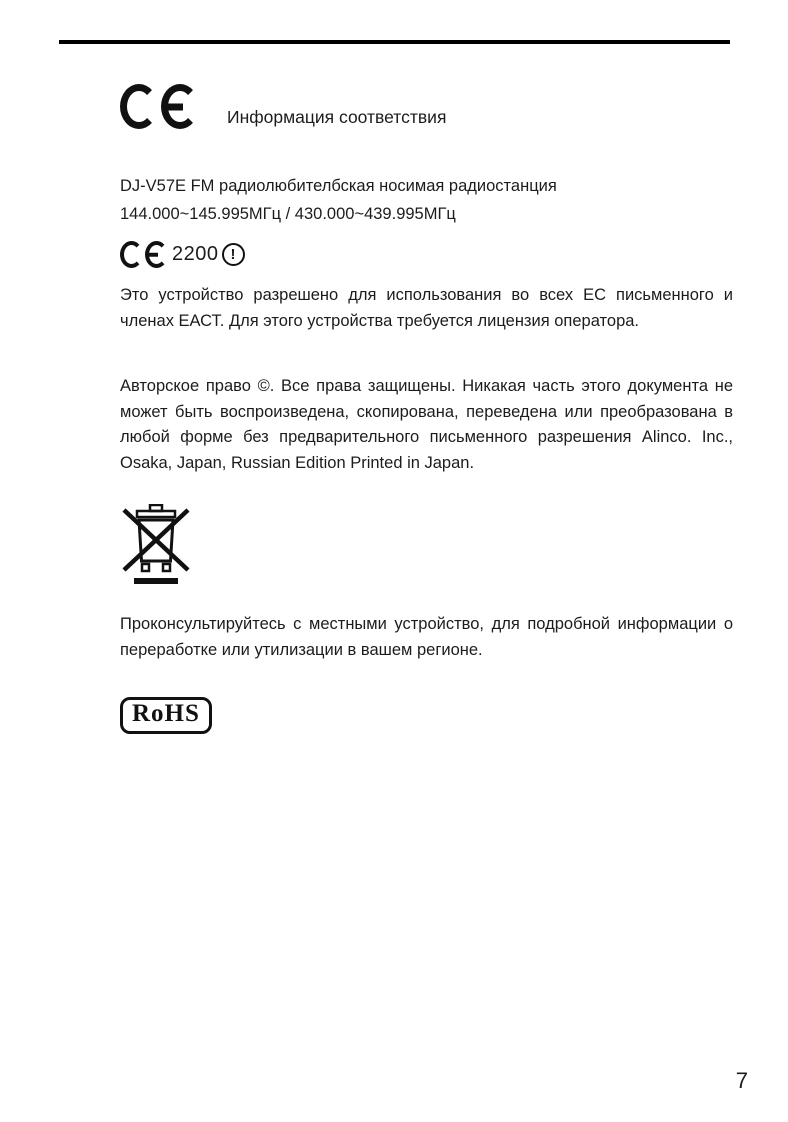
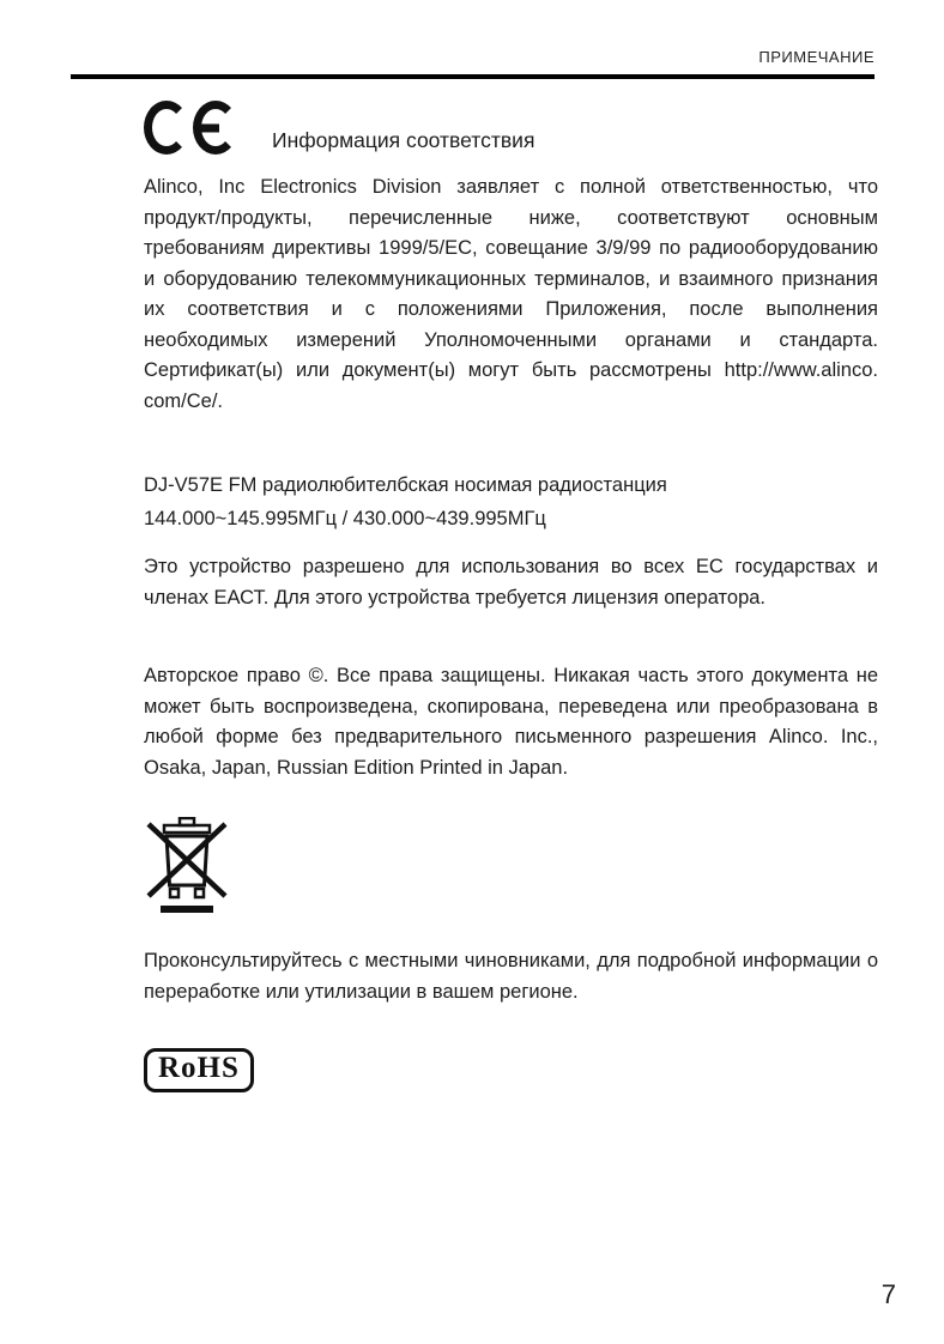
+ ПРИМЕЧАНИЕ
  Информация соответствия
+ Alinco, Inc Electronics Division заявляет с полной ответственностью, что продукт/продукты, перечисленные ниже, соответствуют основным требованиям директивы 1999/5/EC, совещание 3/9/99 по радиооборудованию и оборудованию телекоммуникационных терминалов, и взаимного признания их соответствия и с положениями Приложения, после выполнения необходимых измерений Уполномоченными органами и стандарта. Сертификат(ы) или документ(ы) могут быть рассмотрены http://www.alinco. com/Ce/.
  DJ-V57E FM радиолюбителбская носимая радиостанция
  144.000~145.995МГц / 430.000~439.995МГц
- 2200
- !
- Это устройство разрешено для использования во всех ЕС письменного и членах ЕАСТ. Для этого устройства требуется лицензия оператора.
+ Это устройство разрешено для использования во всех ЕС государствах и членах ЕАСТ. Для этого устройства требуется лицензия оператора.
  Авторское право ©. Все права защищены. Никакая часть этого документа не может быть воспроизведена, скопирована, переведена или преобразована в любой форме без предварительного письменного разрешения Alinco. Inc., Osaka, Japan, Russian Edition Printed in Japan.
- Проконсультируйтесь с местными устройство, для подробной информации о переработке или утилизации в вашем регионе.
+ Проконсультируйтесь с местными чиновниками, для подробной информации о переработке или утилизации в вашем регионе.
  RoHS
  7
